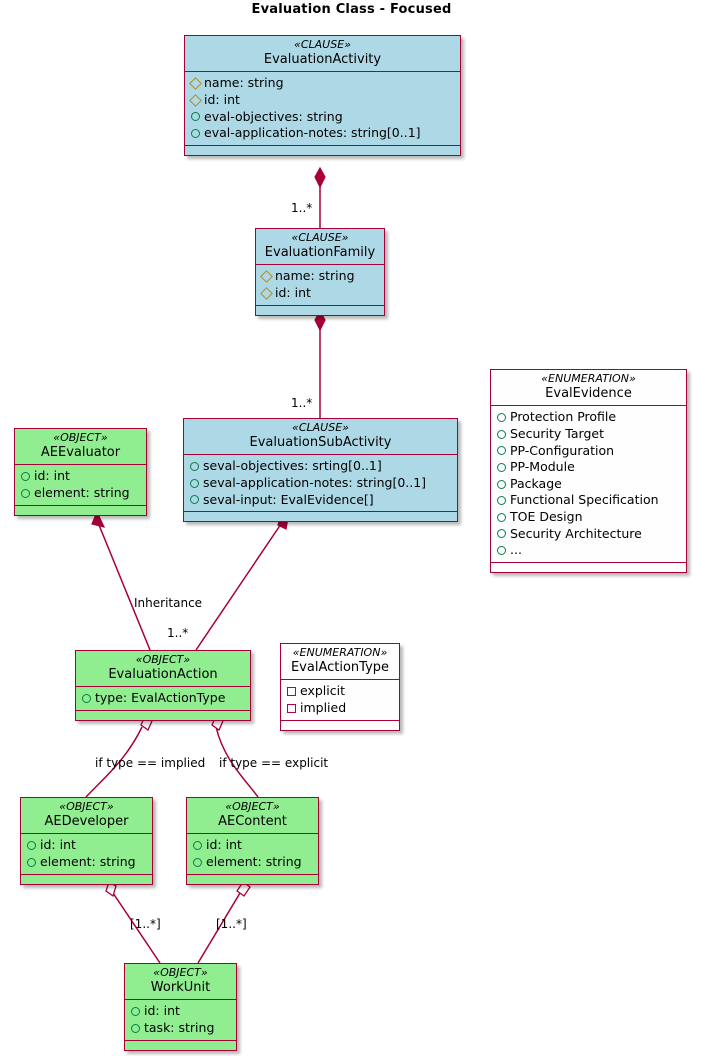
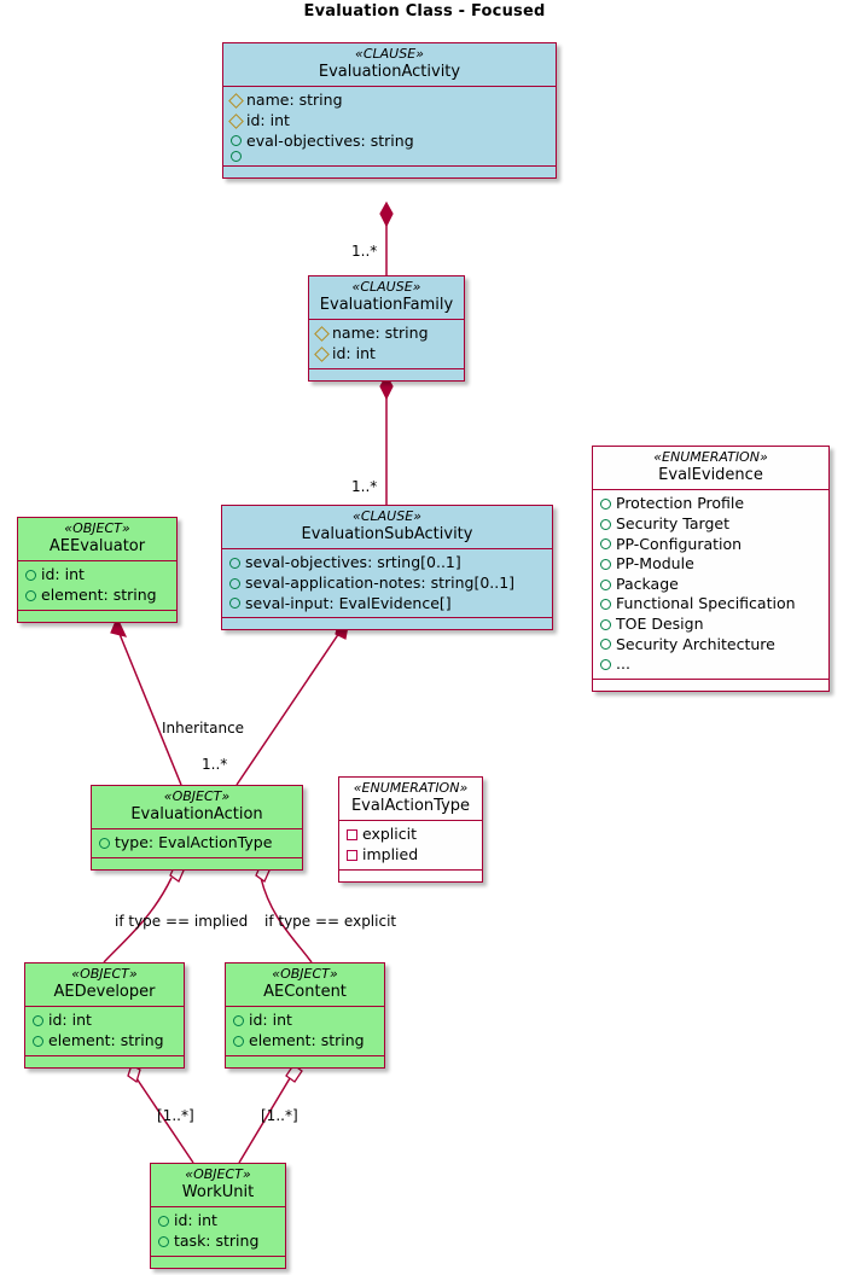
  Evaluation Class - Focused
  1..*
  1..*
  Inheritance
  1..*
  if type == implied
  if type == explicit
  [1..*]
  [1..*]
  «CLAUSE»
  EvaluationActivity
  name: string
  id: int
  eval-objectives: string
- eval-application-notes: string[0..1]
  «CLAUSE»
  EvaluationFamily
  name: string
  id: int
  «CLAUSE»
  EvaluationSubActivity
  seval-objectives: srting[0..1]
  seval-application-notes: string[0..1]
  seval-input: EvalEvidence[]
  «ENUMERATION»
  EvalEvidence
  Protection Profile
  Security Target
  PP-Configuration
  PP-Module
  Package
  Functional Specification
  TOE Design
  Security Architecture
  ...
  «OBJECT»
  AEEvaluator
  id: int
  element: string
  «OBJECT»
  EvaluationAction
  type: EvalActionType
  «ENUMERATION»
  EvalActionType
  explicit
  implied
  «OBJECT»
  AEDeveloper
  id: int
  element: string
  «OBJECT»
  AEContent
  id: int
  element: string
  «OBJECT»
  WorkUnit
  id: int
  task: string
